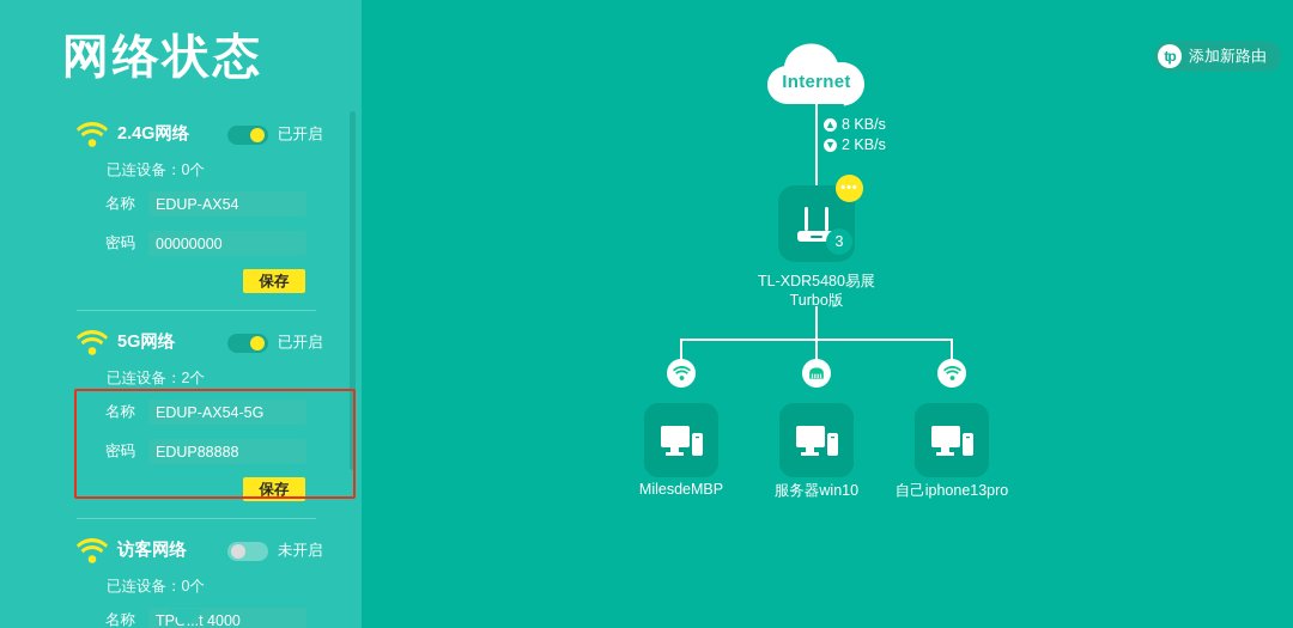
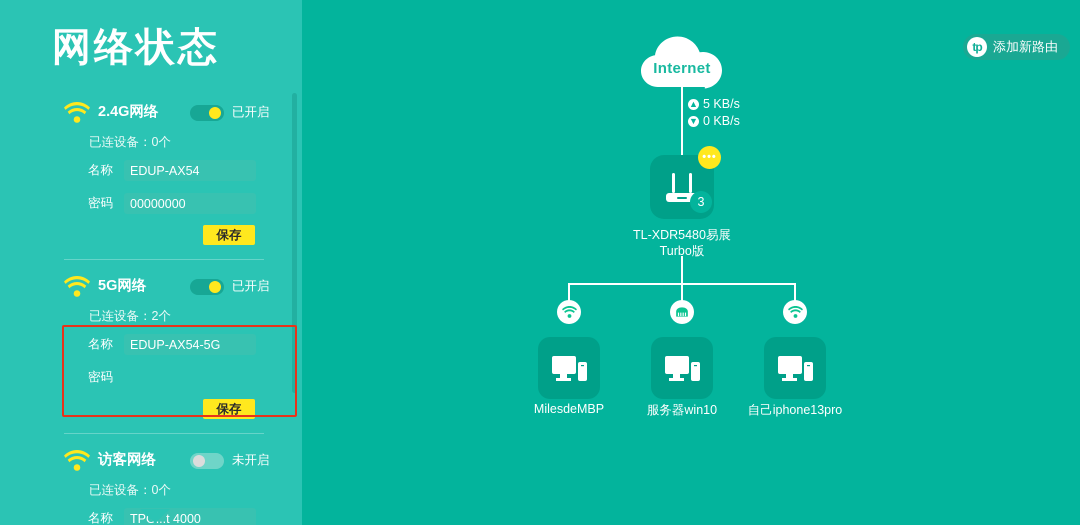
  网络状态
  2.4G网络
  已开启
  已连设备：0个
  名称
  EDUP-AX54
  密码
  00000000
  保存
  5G网络
  已开启
  已连设备：2个
  名称
  EDUP-AX54-5G
  密码
- EDUP88888
  保存
  访客网络
  未开启
  已连设备：0个
  名称
  TPG...t 4000
  tp
  添加新路由
  Internet
  ▲
- 8 KB/s
+ 5 KB/s
  ▼
- 2 KB/s
+ 0 KB/s
  •••
  3
  TL-XDR5480易展
  Turbo版
  MilesdeMBP
  服务器win10
  自己iphone13pro
